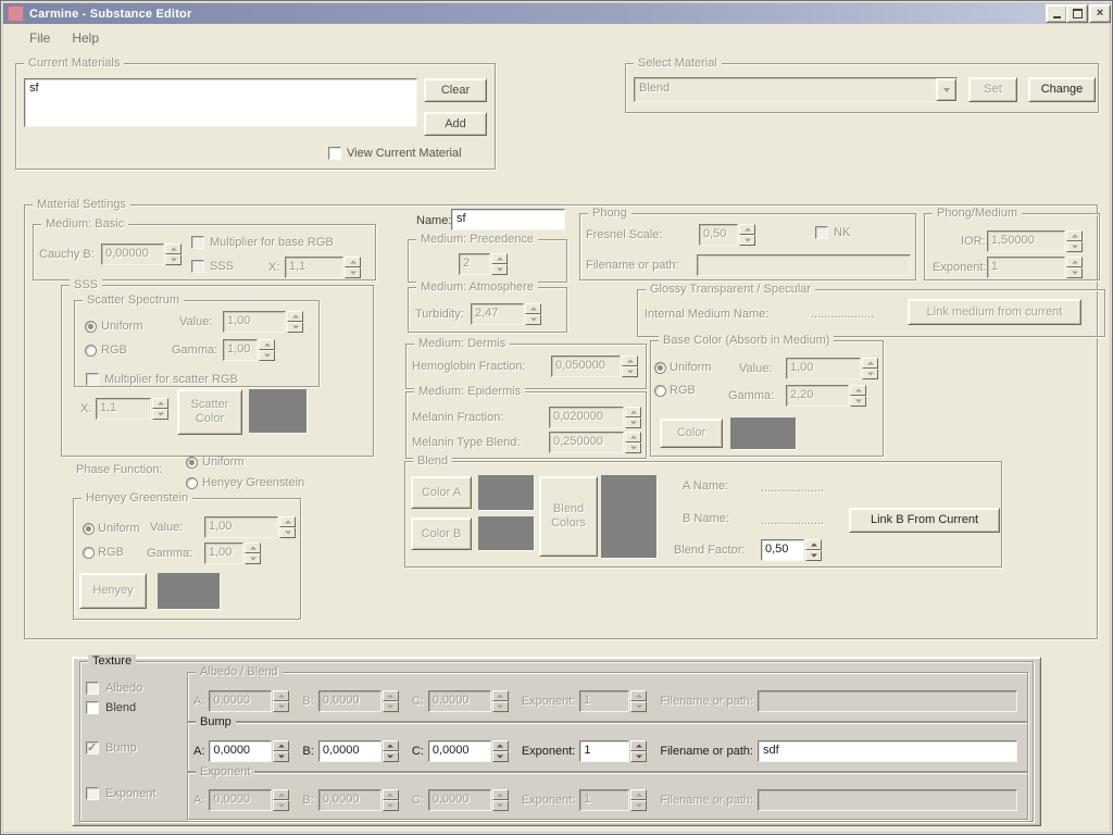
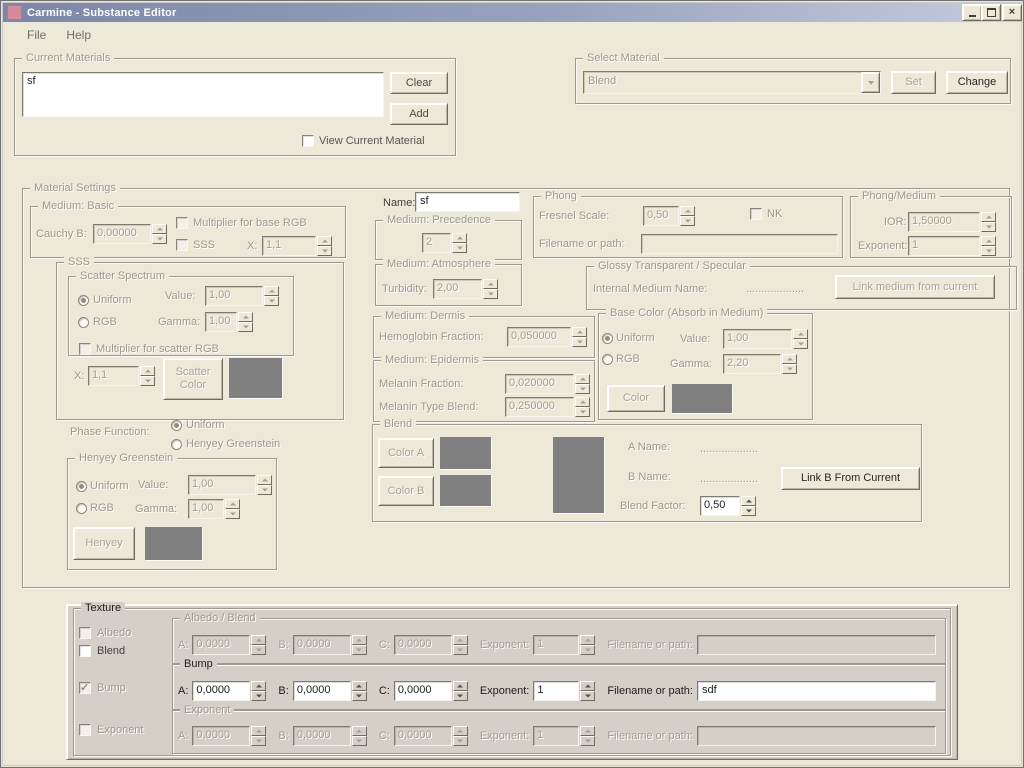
  Carmine - Substance Editor
  ×
  File
  Help
  Current Materials
  sf
  Clear
  Add
  View Current Material
  Select Material
  Blend
  Set
  Change
  Material Settings
  Medium: Basic
  Cauchy B:
  0,00000
  Multiplier for base RGB
  SSS
  X:
  1,1
  SSS
  Scatter Spectrum
  Uniform
  Value:
  1,00
  RGB
  Gamma:
  1,00
  Multiplier for scatter RGB
  X:
  1,1
  Scatter Color
  Phase Function:
  Uniform
  Henyey Greenstein
  Henyey Greenstein
  Uniform
  Value:
  1,00
  RGB
  Gamma:
  1,00
  Henyey
  Name:
  sf
  Medium: Precedence
  2
  Medium: Atmosphere
  Turbidity:
- 2,47
+ 2,00
  Medium: Dermis
  Hemoglobin Fraction:
  0,050000
  Medium: Epidermis
  Melanin Fraction:
  0,020000
  Melanin Type Blend:
  0,250000
  Phong
  Fresnel Scale:
  0,50
  NK
  Filename or path:
  Phong/Medium
  IOR:
  1,50000
  Exponent:
  1
  Glossy Transparent / Specular
  Internal Medium Name:
  ...................
  Link medium from current
  Base Color (Absorb in Medium)
  Uniform
  Value:
  1,00
  RGB
  Gamma:
  2,20
  Color
  Blend
  Color A
  Color B
- Blend Colors
  A Name:
  ...................
  B Name:
  ...................
  Blend Factor:
  0,50
  Link B From Current
  Texture
  Albedo
  Blend
  Bump
  Exponent
  Albedo / Blend
  A:
  0,0000
  B:
  0,0000
  C:
  0,0000
  Exponent:
  1
  Filename or path:
  Bump
  A:
  0,0000
  B:
  0,0000
  C:
  0,0000
  Exponent:
  1
  Filename or path:
  sdf
  Exponent
  A:
  0,0000
  B:
  0,0000
  C:
  0,0000
  Exponent:
  1
  Filename or path:
